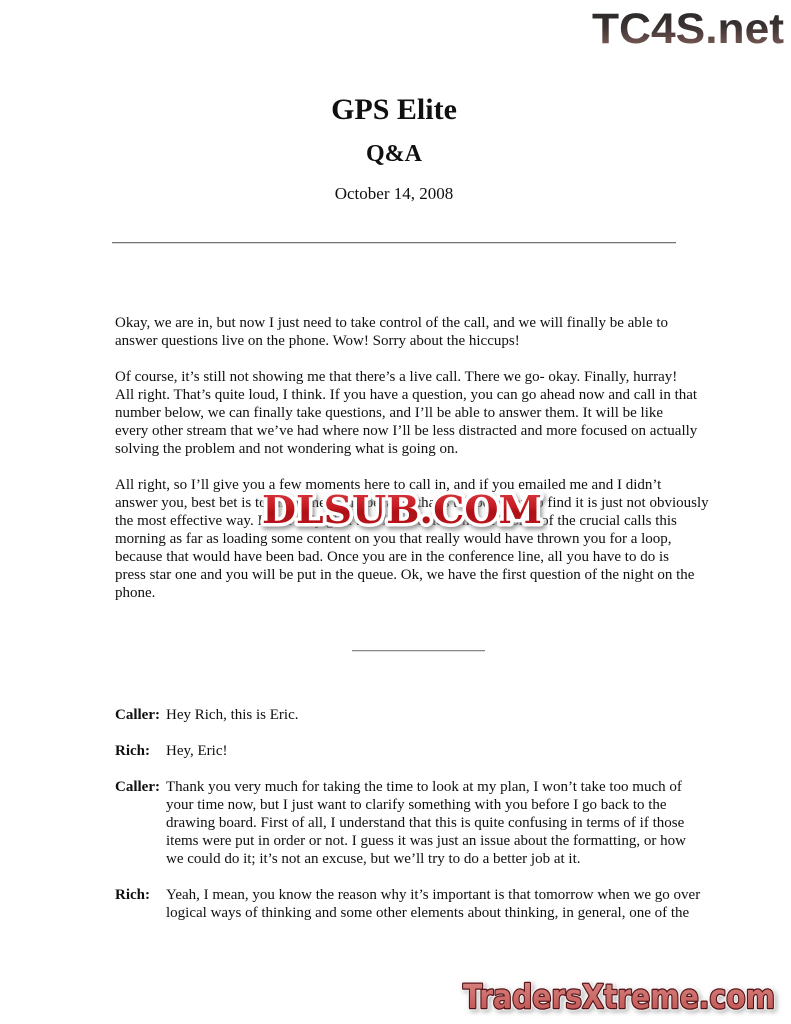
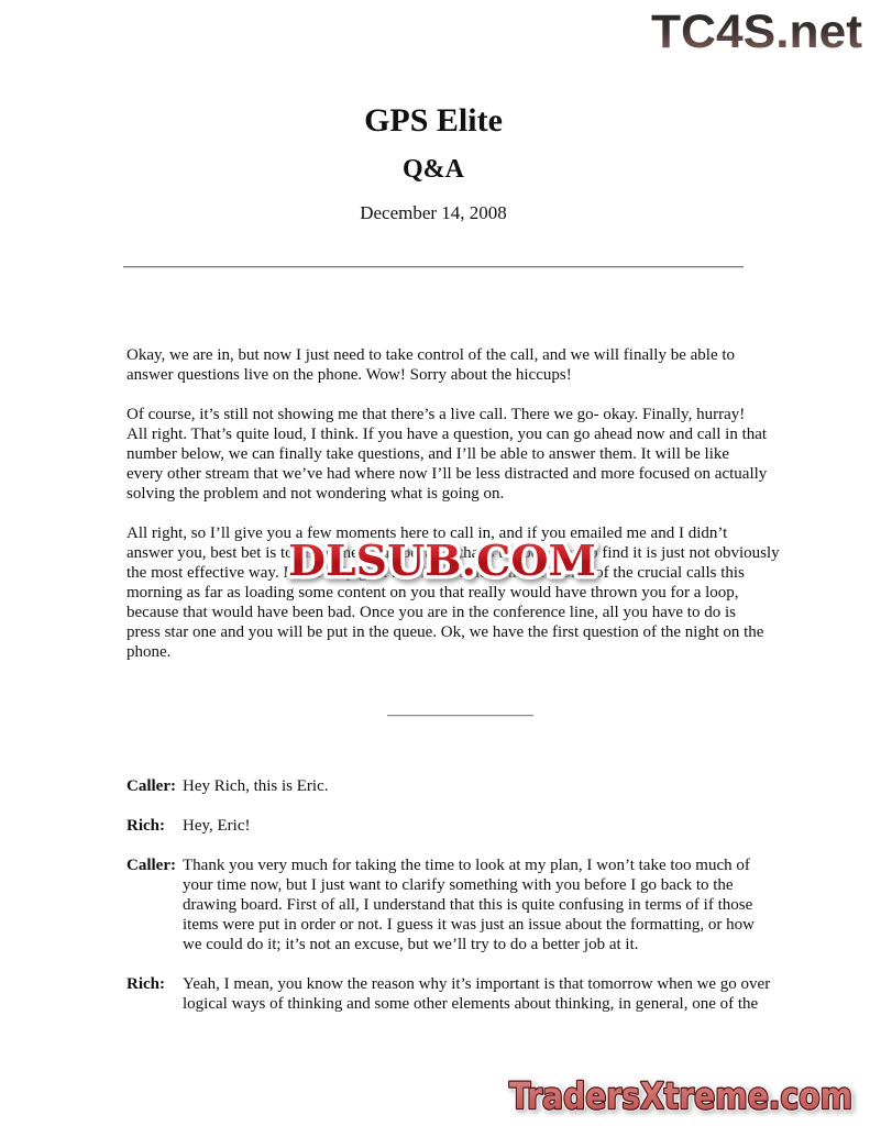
  TC4S.net
  GPS Elite
  Q&A
- October 14, 2008
+ December 14, 2008
  Okay, we are in, but now I just need to take control of the call, and we will finally be able to
  answer questions live on the phone. Wow! Sorry about the hiccups!
  Of course, it’s still not showing me that there’s a live call. There we go- okay. Finally, hurray!
  All right. That’s quite loud, I think. If you have a question, you can go ahead now and call in that
  number below, we can finally take questions, and I’ll be able to answer them. It will be like
  every other stream that we’ve had where now I’ll be less distracted and more focused on actually
  solving the problem and not wondering what is going on.
  All right, so I’ll give you a few moments here to call in, and if you emailed me and I didn’t
  answer you, best bet is to email me again because that’s the best way to find it is just not obviously
  the most effective way. I am really glad that I was able to handle some of the crucial calls this
  morning as far as loading some content on you that really would have thrown you for a loop,
  because that would have been bad. Once you are in the conference line, all you have to do is
  press star one and you will be put in the queue. Ok, we have the first question of the night on the
  phone.
  DLSUB.COM
  Caller:
  Hey Rich, this is Eric.
  Rich:
  Hey, Eric!
  Caller:
  Thank you very much for taking the time to look at my plan, I won’t take too much of
  your time now, but I just want to clarify something with you before I go back to the
  drawing board. First of all, I understand that this is quite confusing in terms of if those
  items were put in order or not. I guess it was just an issue about the formatting, or how
  we could do it; it’s not an excuse, but we’ll try to do a better job at it.
  Rich:
  Yeah, I mean, you know the reason why it’s important is that tomorrow when we go over
  logical ways of thinking and some other elements about thinking, in general, one of the
  TradersXtreme.com
